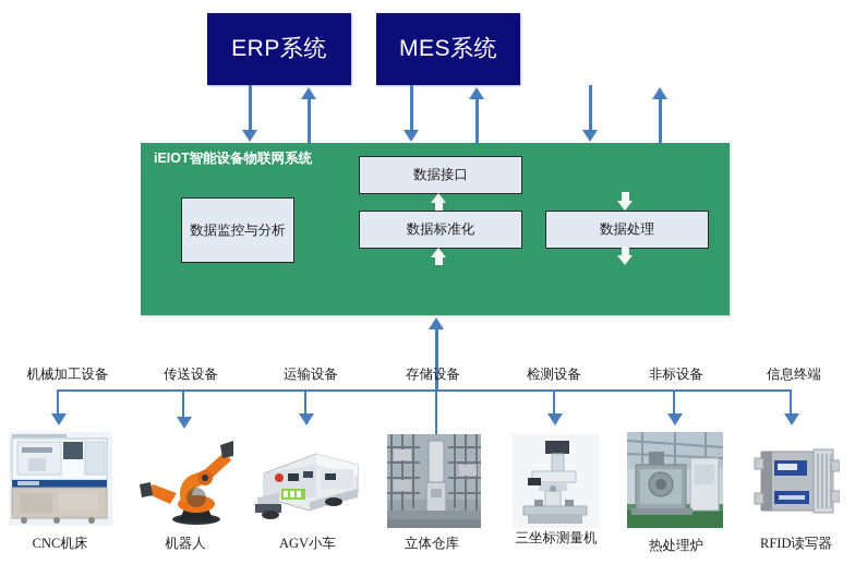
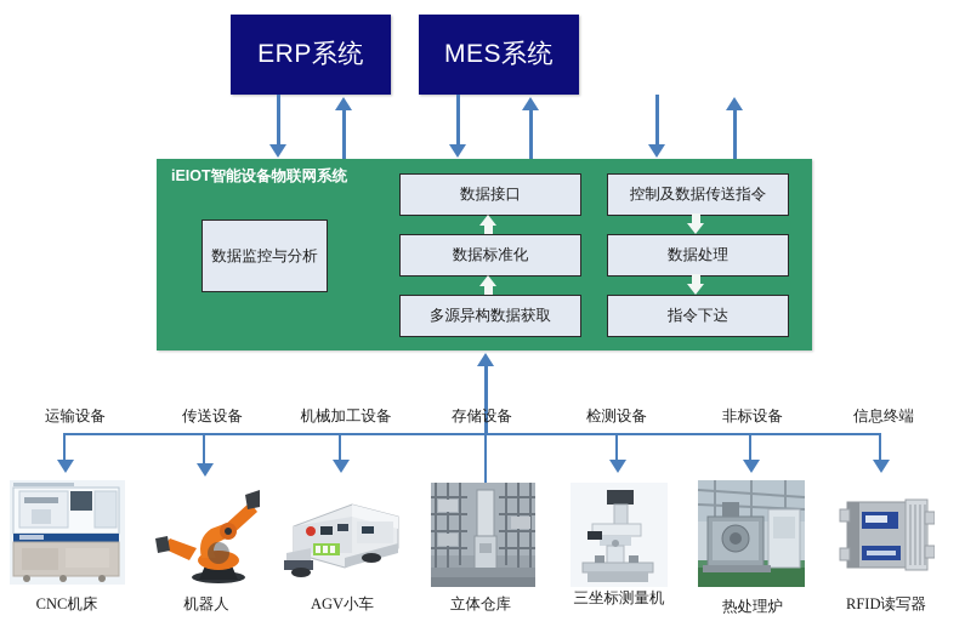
  ERP系统
  MES系统
  iEIOT智能设备物联网系统
  数据监控与分析
  数据接口
  数据标准化
+ 多源异构数据获取
+ 控制及数据传送指令
  数据处理
+ 指令下达
- 机械加工设备
+ 运输设备
  传送设备
- 运输设备
+ 机械加工设备
  存储设备
  检测设备
  非标设备
  信息终端
  CNC机床
  机器人
  AGV小车
  立体仓库
  三坐标测量机
  热处理炉
  RFID读写器
